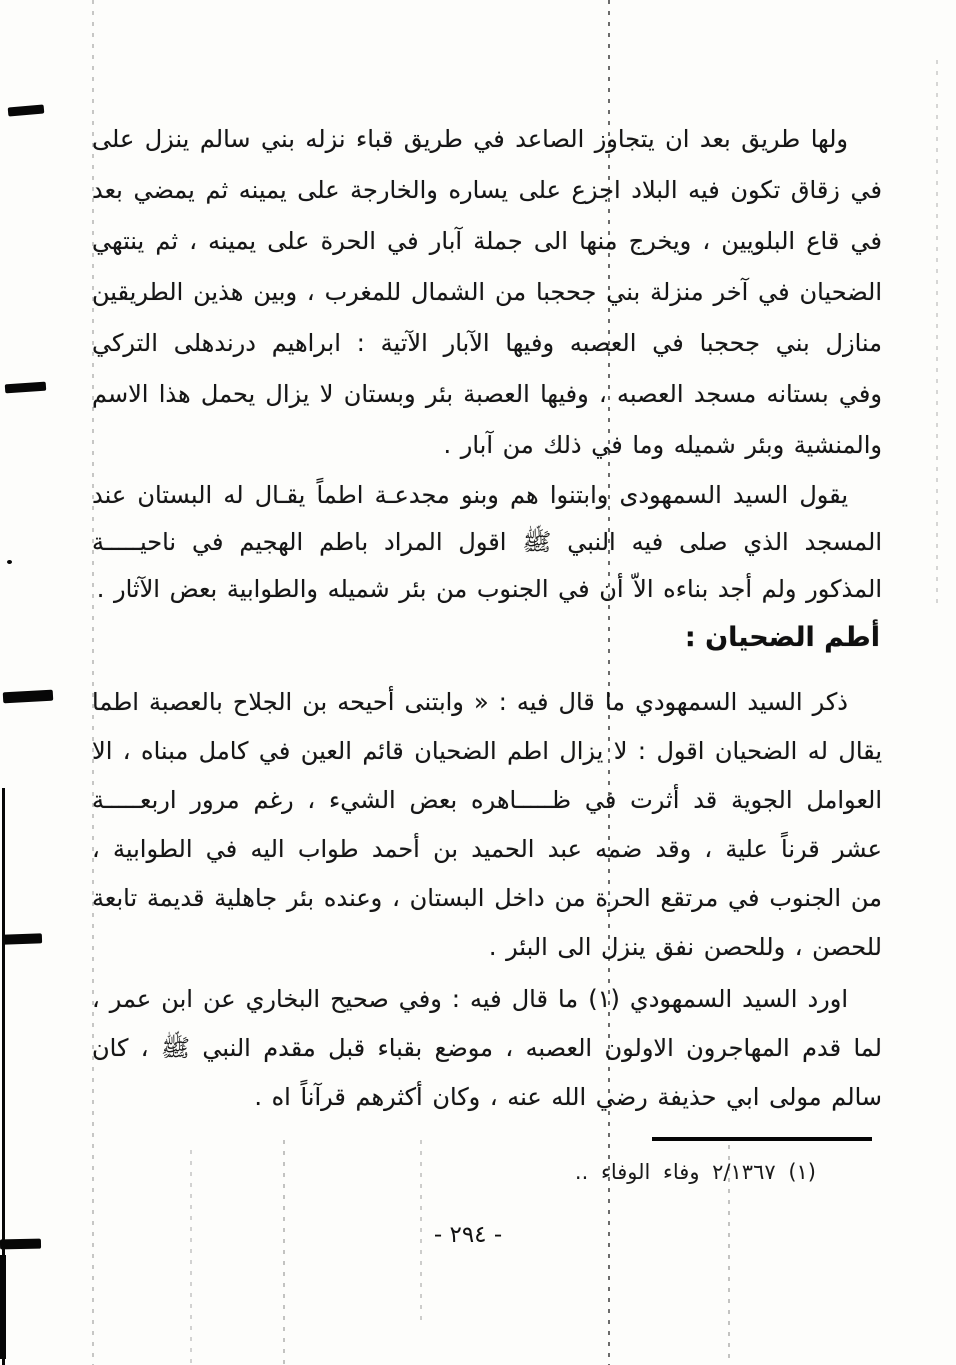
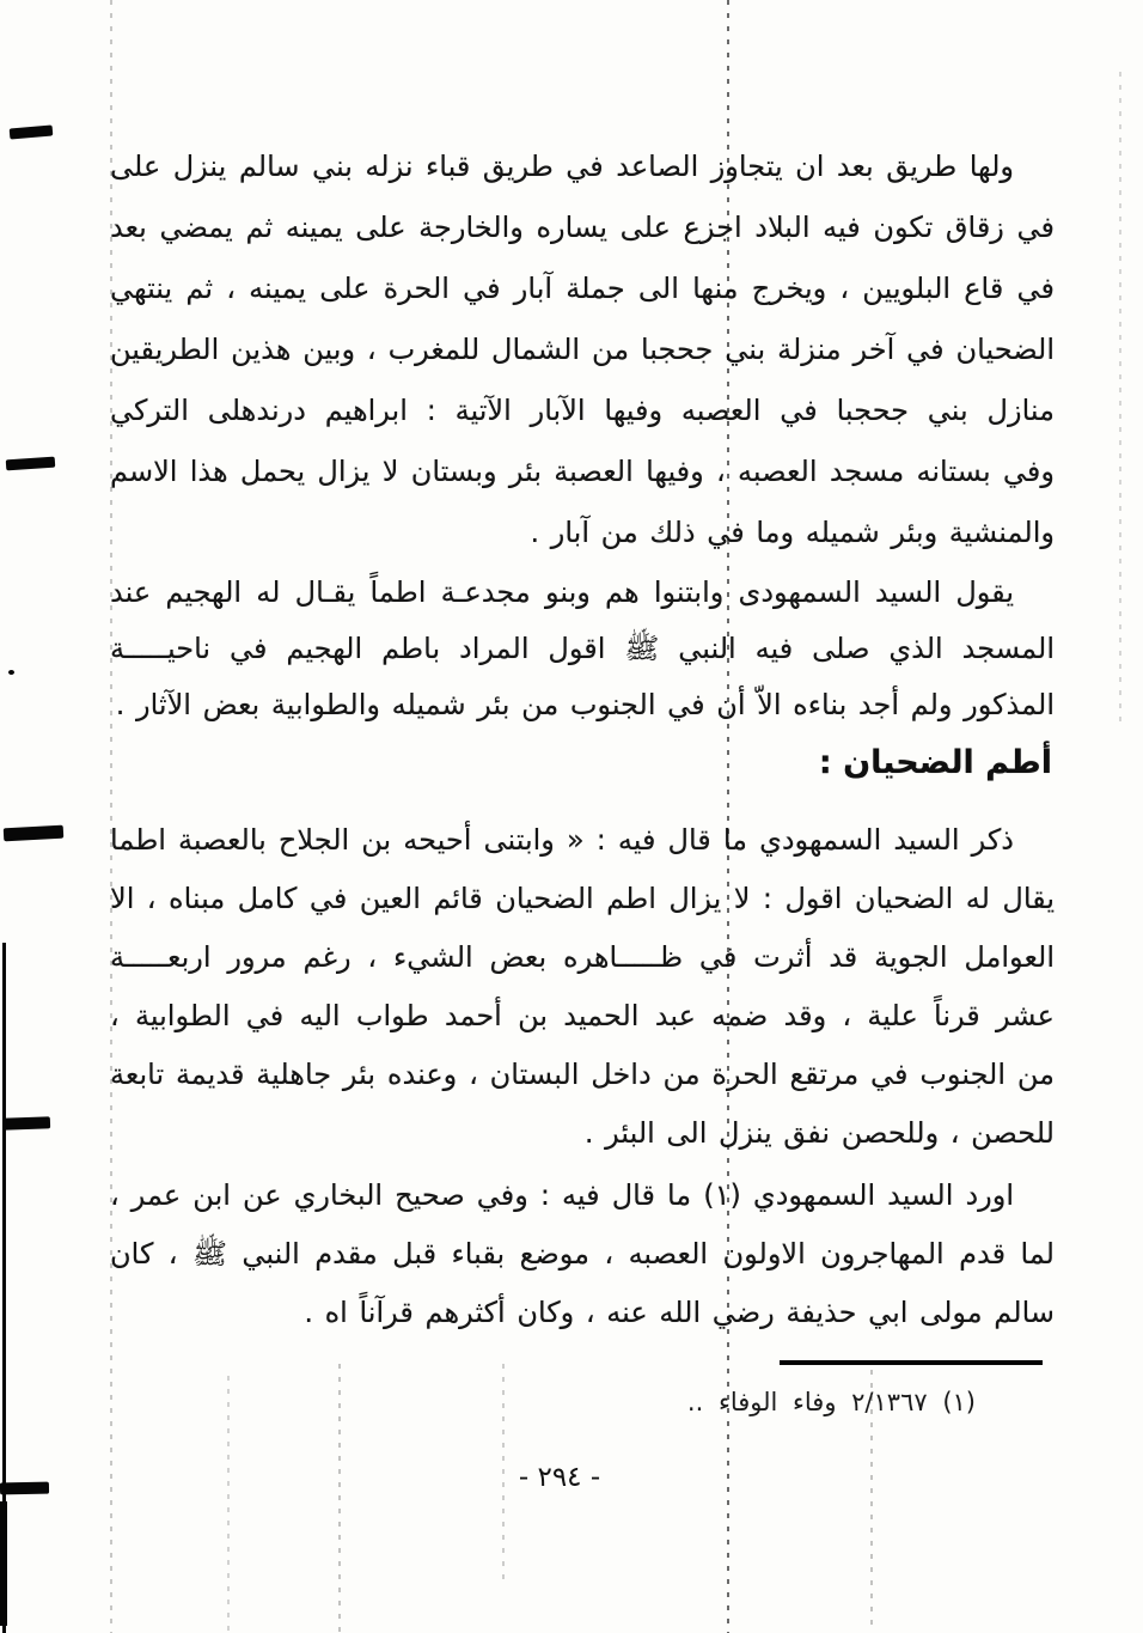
  ولها طريق بعد ان يتجاوز الصاعد في طريق قباء نزله بني سالم ينزل على
  في زقاق تكون فيه البلاد اجزع على يساره والخارجة على يمينه ثم يمضي بعد
  في قاع البلويين ، ويخرج منها الى جملة آبار في الحرة على يمينه ، ثم ينتهي
  الضحيان في آخر منزلة بني جحجبا من الشمال للمغرب ، وبين هذين الطريقين
  منازل بني جحجبا في العصبه وفيها الآبار الآتية : ابراهيم درندهلى التركي
  وفي بستانه مسجد العصبه ، وفيها العصبة بئر وبستان لا يزال يحمل هذا الاسم
  والمنشية وبئر شميله وما في ذلك من آبار .
- يقول السيد السمهودى وابتنوا هم وبنو مجدعـة اطماً يقـال له البستان عند
+ يقول السيد السمهودى وابتنوا هم وبنو مجدعـة اطماً يقـال له الهجيم عند
  المسجد الذي صلى فيه النبي ﷺ اقول المراد باطم الهجيم في ناحيـــــة
  المذكور ولم أجد بناءه الاّ أن في الجنوب من بئر شميله والطوابية بعض الآثار .
  أطم الضحيان :
  ذكر السيد السمهودي ما قال فيه : « وابتنى أحيحه بن الجلاح بالعصبة اطما
  يقال له الضحيان اقول : لا يزال اطم الضحيان قائم العين في كامل مبناه ، الا
  العوامل الجوية قد أثرت في ظـــــاهره بعض الشيء ، رغم مرور اربعـــــة
  عشر قرناً علية ، وقد ضمه عبد الحميد بن أحمد طواب اليه في الطوابية ،
  من الجنوب في مرتقع الحرة من داخل البستان ، وعنده بئر جاهلية قديمة تابعة
  للحصن ، وللحصن نفق ينزل الى البئر .
  اورد السيد السمهودي (١) ما قال فيه : وفي صحيح البخاري عن ابن عمر ،
  لما قدم المهاجرون الاولون العصبه ، موضع بقباء قبل مقدم النبي ﷺ ، كان
  سالم مولى ابي حذيفة رضي الله عنه ، وكان أكثرهم قرآناً اه .
  (١) ٢/١٣٦٧ وفاء الوفاء ..
  - ٢٩٤ -
